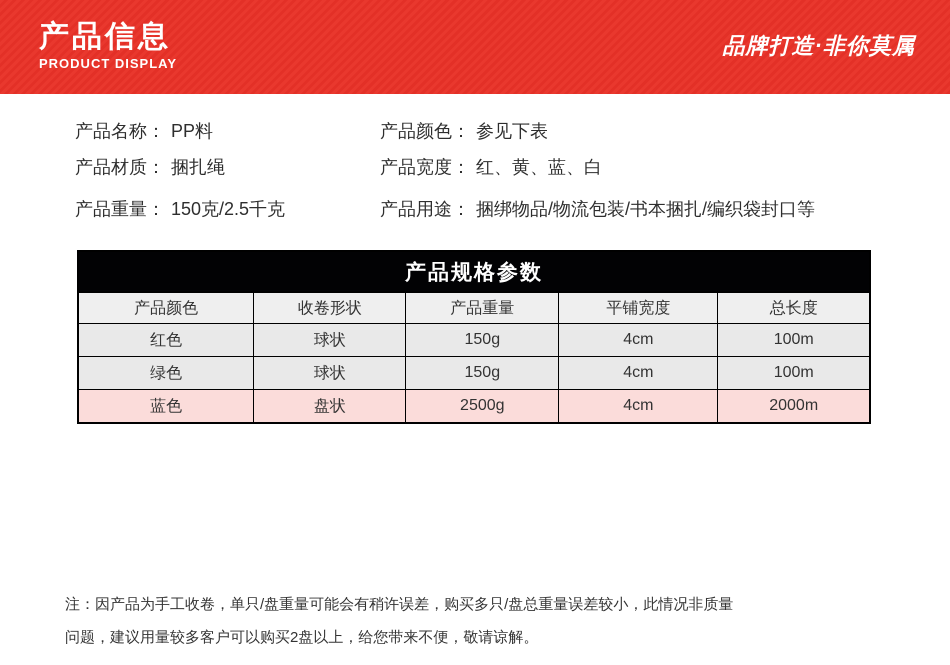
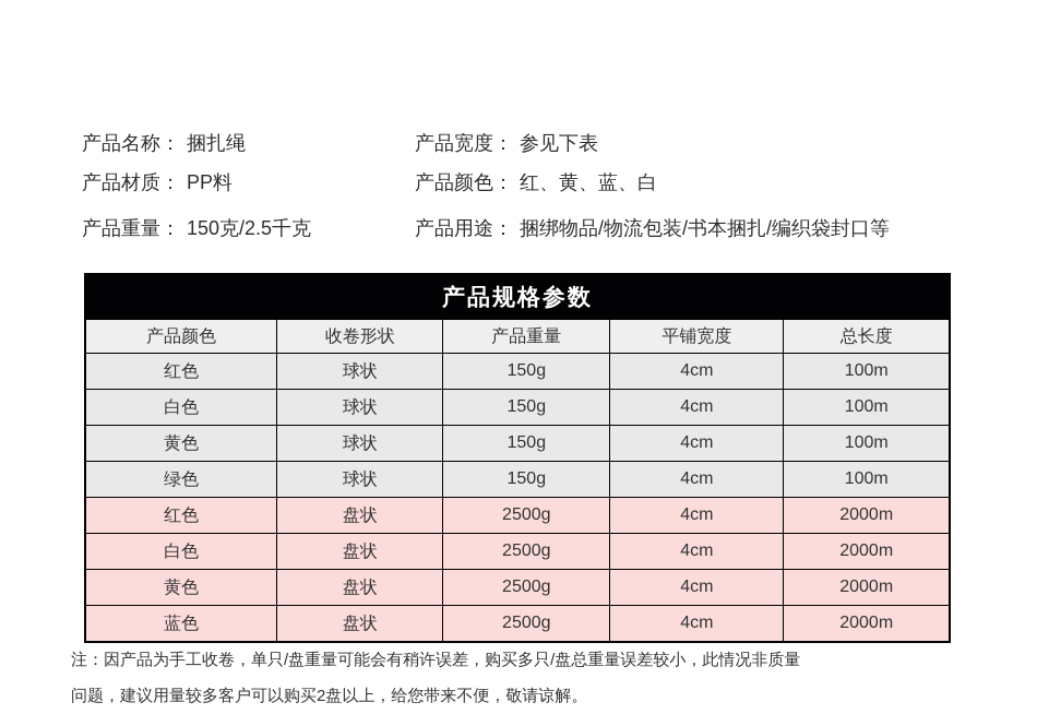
- 产品信息
- PRODUCT DISPLAY
- 品牌打造·非你莫属
- 产品名称： PP料
+ 产品名称： 捆扎绳
- 产品颜色： 参见下表
+ 产品宽度： 参见下表
- 产品材质： 捆扎绳
+ 产品材质： PP料
- 产品宽度： 红、黄、蓝、白
+ 产品颜色： 红、黄、蓝、白
  产品重量： 150克/2.5千克
  产品用途： 捆绑物品/物流包装/书本捆扎/编织袋封口等
  产品规格参数
  产品颜色	收卷形状	产品重量	平铺宽度	总长度
  红色	球状	150g	4cm	100m
+ 白色	球状	150g	4cm	100m
+ 黄色	球状	150g	4cm	100m
  绿色	球状	150g	4cm	100m
+ 红色	盘状	2500g	4cm	2000m
+ 白色	盘状	2500g	4cm	2000m
+ 黄色	盘状	2500g	4cm	2000m
  蓝色	盘状	2500g	4cm	2000m
  注：因产品为手工收卷，单只/盘重量可能会有稍许误差，购买多只/盘总重量误差较小，此情况非质量
  问题，建议用量较多客户可以购买2盘以上，给您带来不便，敬请谅解。
